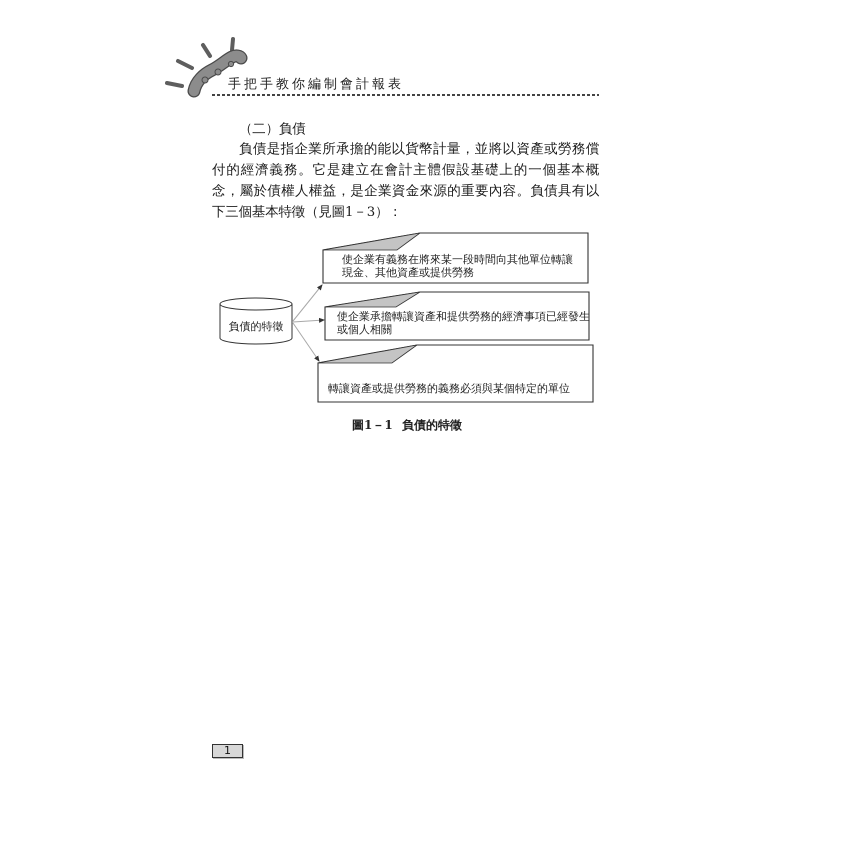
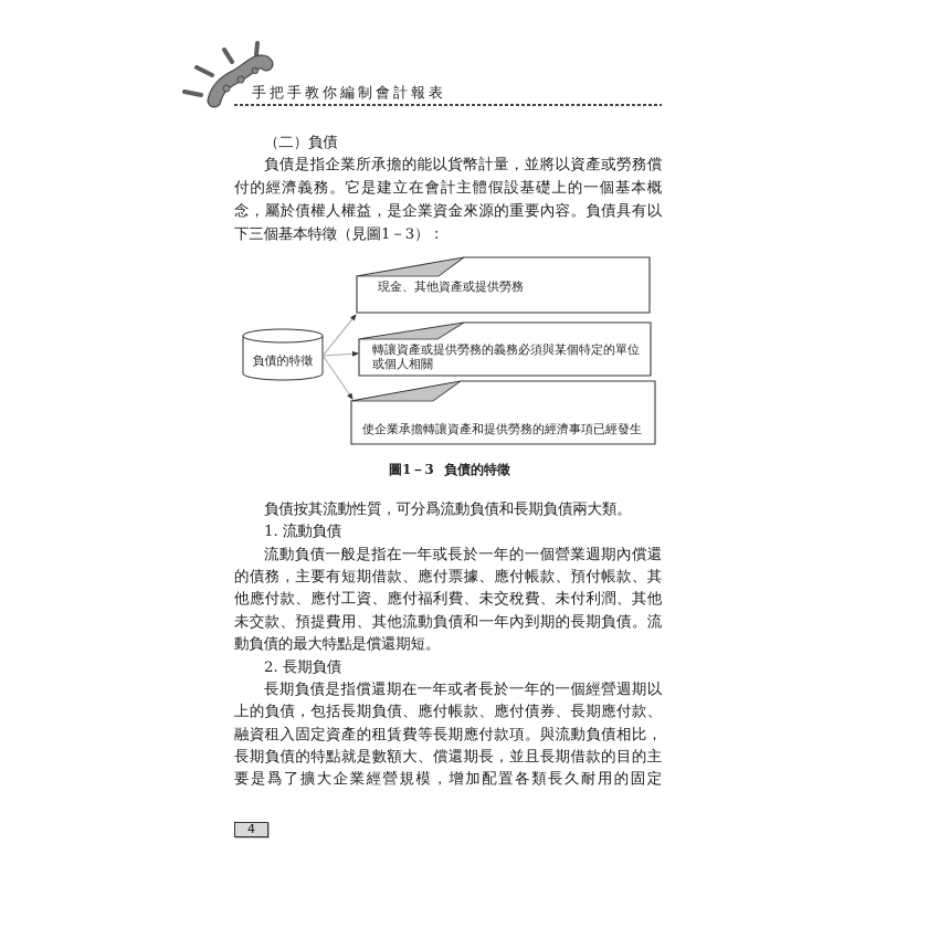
  手把手教你編制會計報表
  （二）負債
  負債是指企業所承擔的能以貨幣計量，並將以資產或勞務償
  付的經濟義務。它是建立在會計主體假設基礎上的一個基本概
  念，屬於債權人權益，是企業資金來源的重要內容。負債具有以
  下三個基本特徵（見圖1－3）：
  負債的特徵
- 使企業有義務在將來某一段時間向其他單位轉讓
  現金、其他資產或提供勞務
- 使企業承擔轉讓資產和提供勞務的經濟事項已經發生
+ 轉讓資產或提供勞務的義務必須與某個特定的單位
  或個人相關
- 轉讓資產或提供勞務的義務必須與某個特定的單位
+ 使企業承擔轉讓資產和提供勞務的經濟事項已經發生
- 圖1－1
+ 圖1－3
  負債的特徵
+ 負債按其流動性質，可分爲流動負債和長期負債兩大類。
+ 1. 流動負債
+ 流動負債一般是指在一年或長於一年的一個營業週期內償還
+ 的債務，主要有短期借款、應付票據、應付帳款、預付帳款、其
+ 他應付款、應付工資、應付福利費、未交稅費、未付利潤、其他
+ 未交款、預提費用、其他流動負債和一年內到期的長期負債。流
+ 動負債的最大特點是償還期短。
+ 2. 長期負債
+ 長期負債是指償還期在一年或者長於一年的一個經營週期以
+ 上的負債，包括長期負債、應付帳款、應付債券、長期應付款、
+ 融資租入固定資產的租賃費等長期應付款項。與流動負債相比，
+ 長期負債的特點就是數額大、償還期長，並且長期借款的目的主
+ 要是爲了擴大企業經營規模，增加配置各類長久耐用的固定
- 1
+ 4
